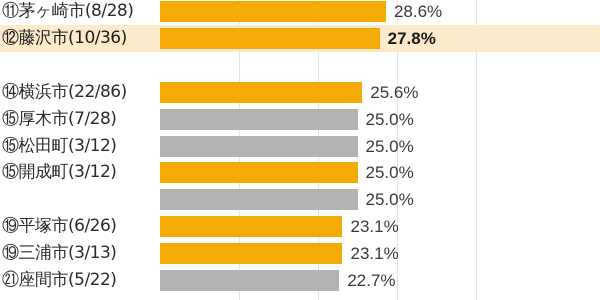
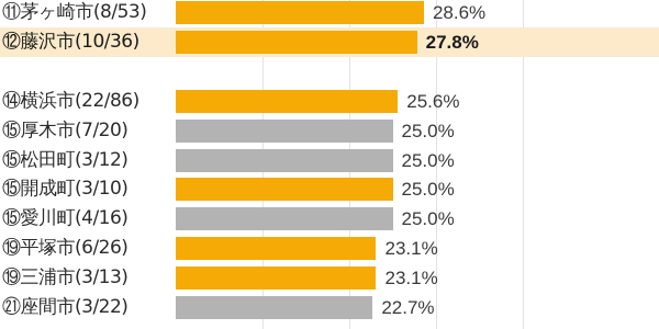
- ⑪茅ヶ崎市(8/28)
+ ⑪茅ヶ崎市(8/53)
  28.6%
  ⑫藤沢市(10/36)
  27.8%
  ⑭横浜市(22/86)
  25.6%
- ⑮厚木市(7/28)
+ ⑮厚木市(7/20)
  25.0%
  ⑮松田町(3/12)
  25.0%
- ⑮開成町(3/12)
+ ⑮開成町(3/10)
  25.0%
+ ⑮愛川町(4/16)
  25.0%
  ⑲平塚市(6/26)
  23.1%
  ⑲三浦市(3/13)
  23.1%
- ㉑座間市(5/22)
+ ㉑座間市(3/22)
  22.7%
